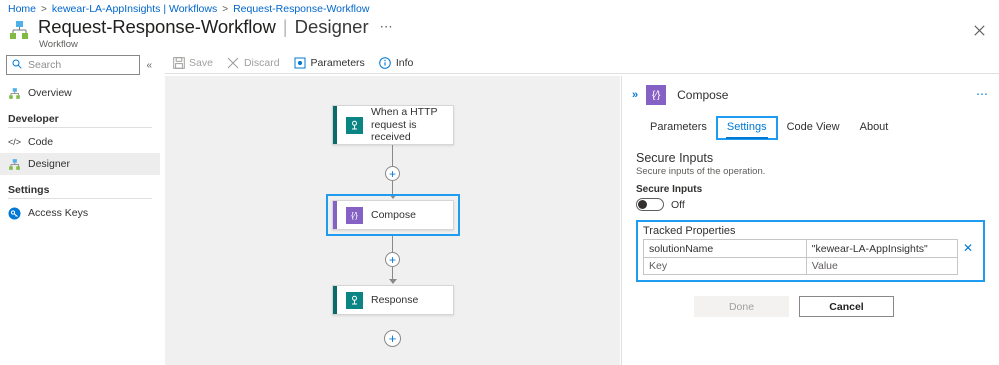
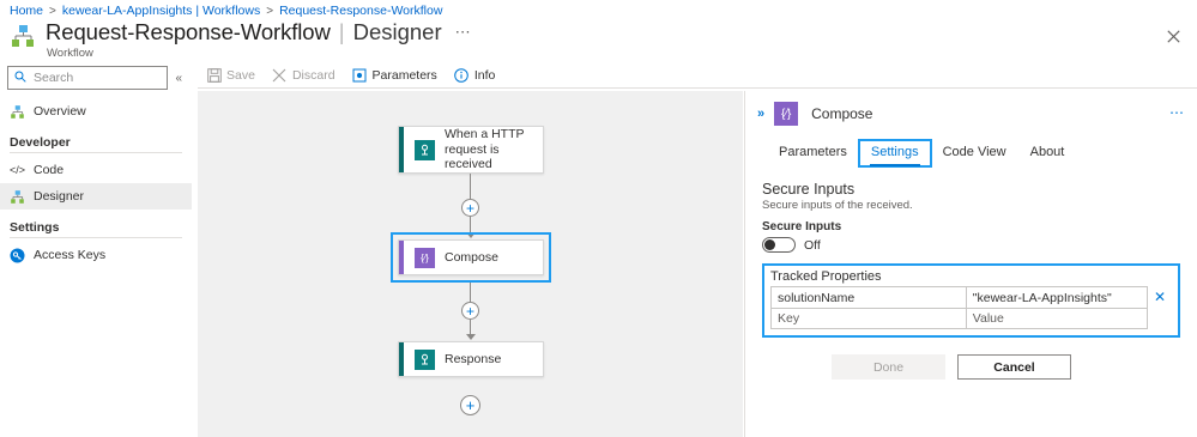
  Home
  >
  kewear-LA-AppInsights | Workflows
  >
  Request-Response-Workflow
  Request-Response-Workflow
  |
  Designer
  ⋯
  Workflow
  Search
  «
  Overview
  Developer
  </>
  Code
  Designer
  Settings
  Access Keys
  Save
  Discard
  Parameters
  Info
  When a HTTP request is received
  +
  {∕}
  Compose
  +
  Response
  +
  »
  {∕}
  Compose
  ⋯
  Parameters
  Settings
  Code View
  About
  Secure Inputs
- Secure inputs of the operation.
+ Secure inputs of the received.
  Secure Inputs
  Off
  Tracked Properties
  solutionName
  "kewear-LA-AppInsights"
  Key
  Value
  ✕
  Done
  Cancel
